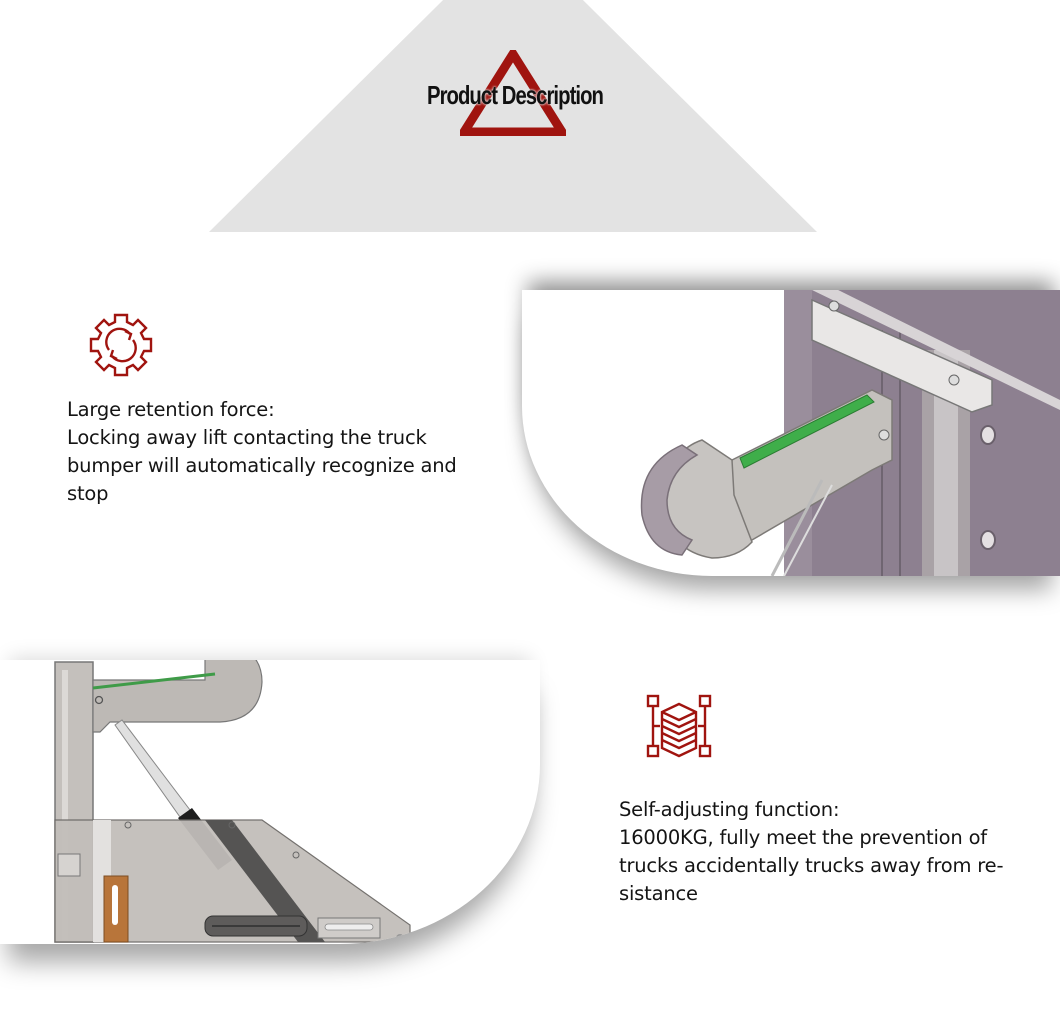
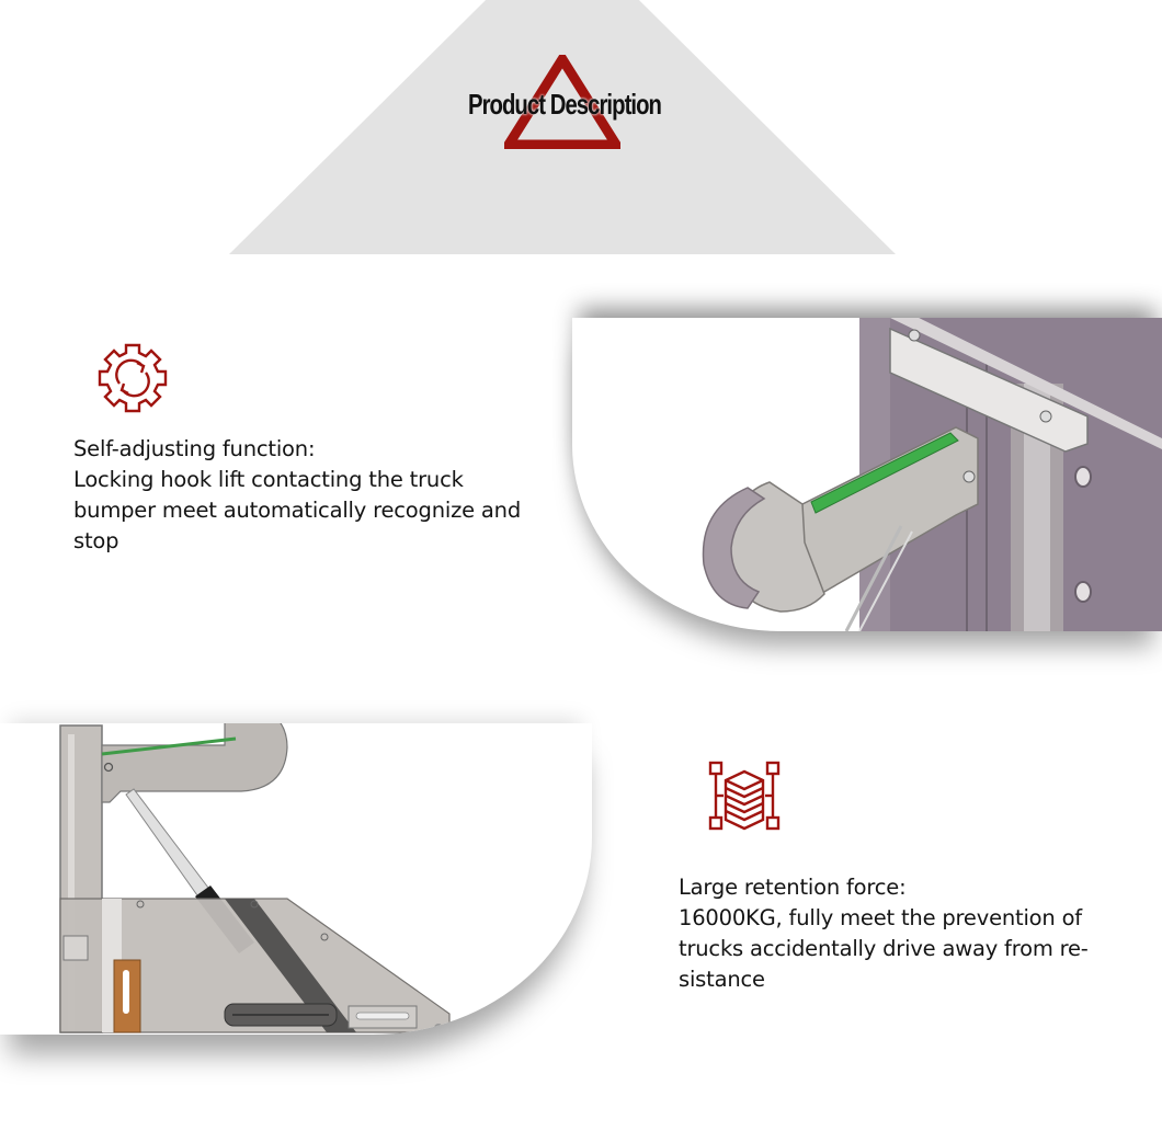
  Product Description
- Large retention force:
+ Self-adjusting function:
- Locking away lift contacting the truck
+ Locking hook lift contacting the truck
- bumper will automatically recognize and
+ bumper meet automatically recognize and
  stop
- Self-adjusting function:
+ Large retention force:
  16000KG, fully meet the prevention of
- trucks accidentally trucks away from re-
+ trucks accidentally drive away from re-
  sistance
